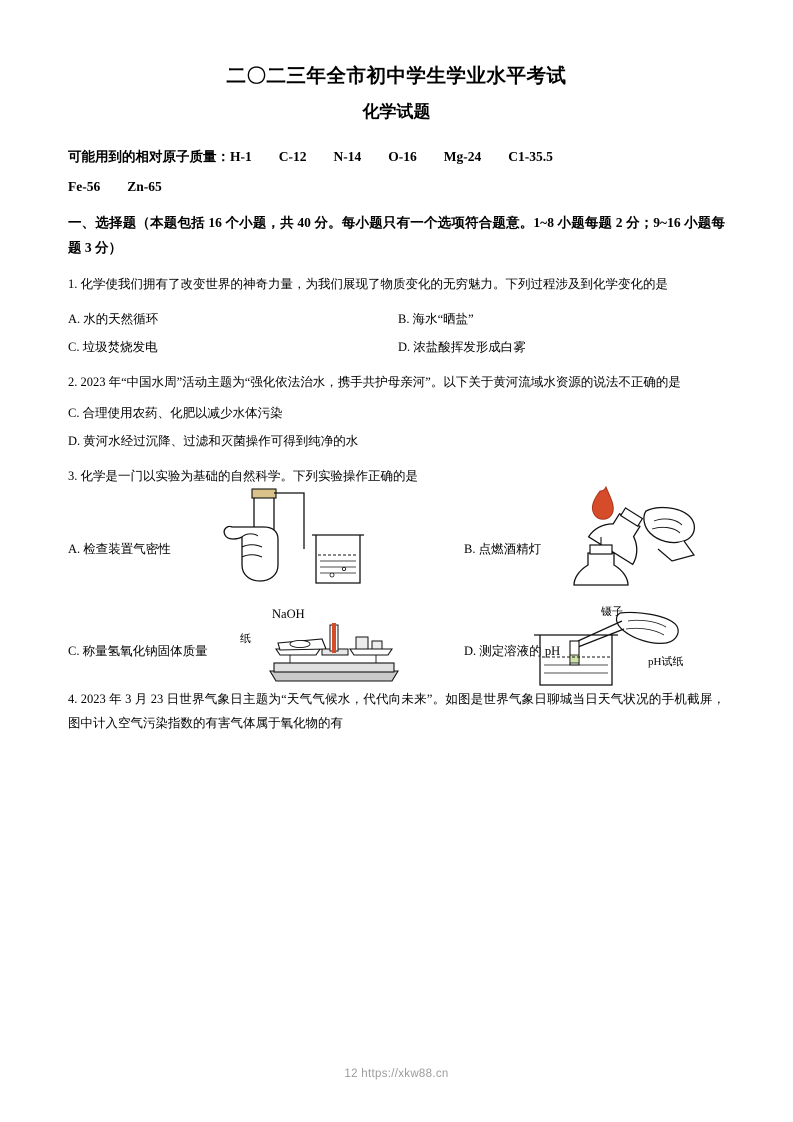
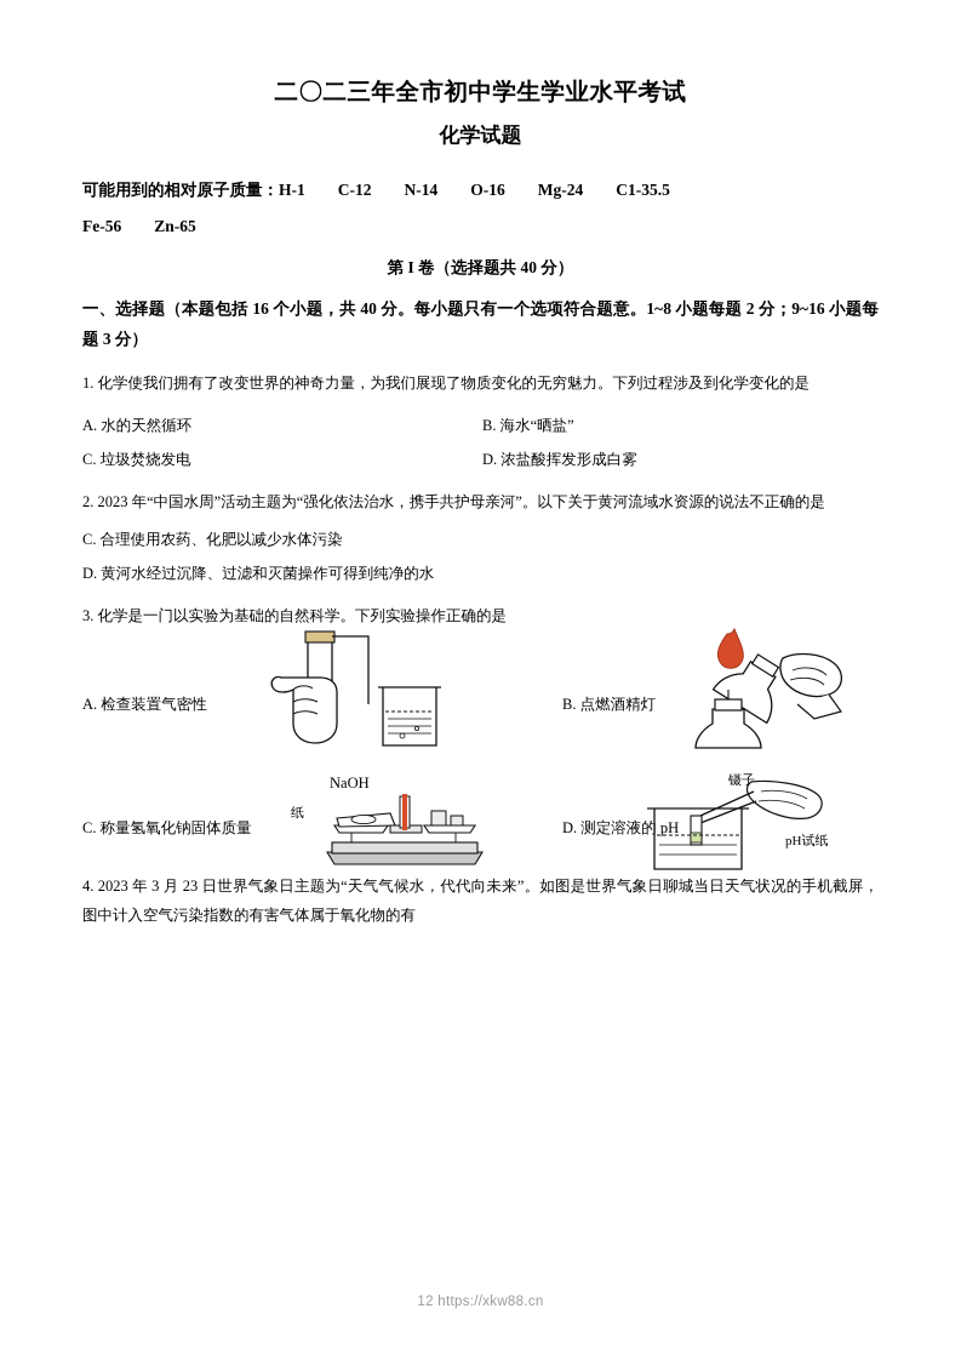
  二〇二三年全市初中学生学业水平考试
  化学试题
  可能用到的相对原子质量：H-1 C-12 N-14 O-16 Mg-24 C1-35.5
  Fe-56 Zn-65
+ 第 I 卷（选择题共 40 分）
  一、选择题（本题包括 16 个小题，共 40 分。每小题只有一个选项符合题意。1~8 小题每题 2 分；9~16 小题每题 3 分）
  1. 化学使我们拥有了改变世界的神奇力量，为我们展现了物质变化的无穷魅力。下列过程涉及到化学变化的是
  A. 水的天然循环
  B. 海水“晒盐”
  C. 垃圾焚烧发电
  D. 浓盐酸挥发形成白雾
  2. 2023 年“中国水周”活动主题为“强化依法治水，携手共护母亲河”。以下关于黄河流域水资源的说法不正确的是
  C. 合理使用农药、化肥以减少水体污染
  D. 黄河水经过沉降、过滤和灭菌操作可得到纯净的水
  3. 化学是一门以实验为基础的自然科学。下列实验操作正确的是
  A. 检查装置气密性
  B. 点燃酒精灯
  C. 称量氢氧化钠固体质量
  NaOH
  纸
  D. 测定溶液的 pH
  镊子
  pH试纸
  4. 2023 年 3 月 23 日世界气象日主题为“天气气候水，代代向未来”。如图是世界气象日聊城当日天气状况的手机截屏，图中计入空气污染指数的有害气体属于氧化物的有
  12 https://xkw88.cn
